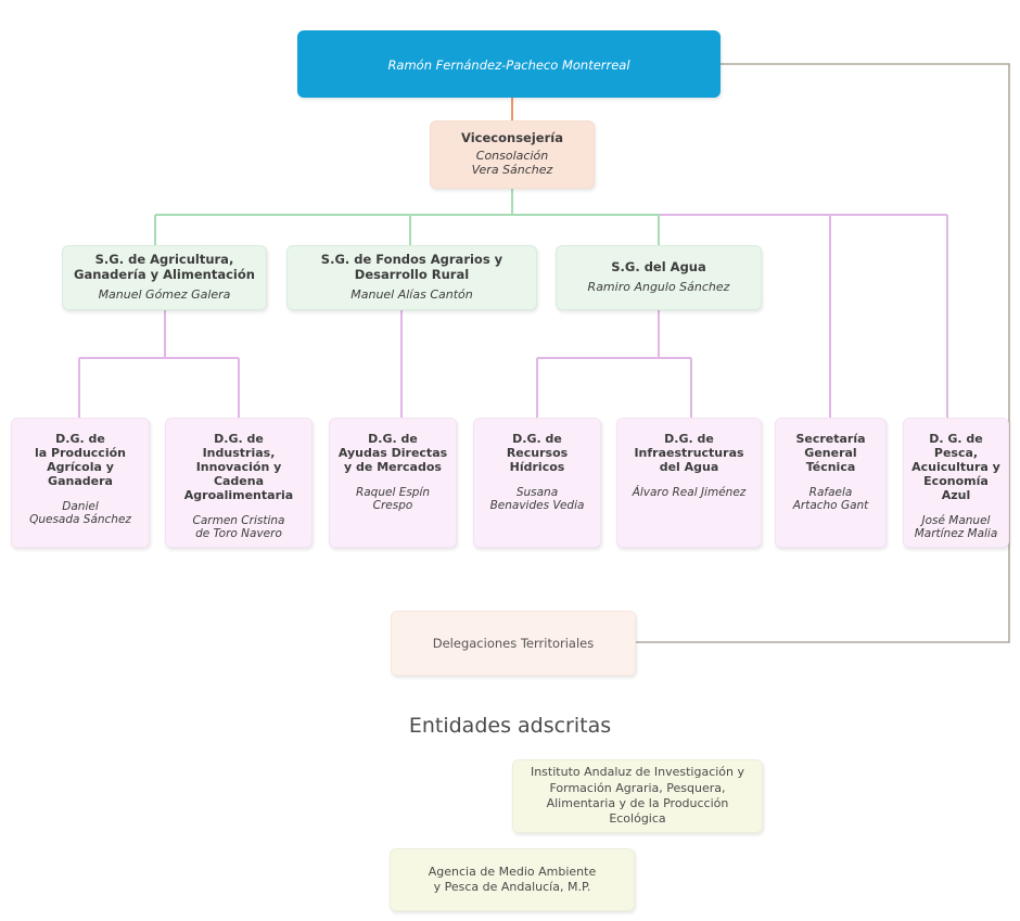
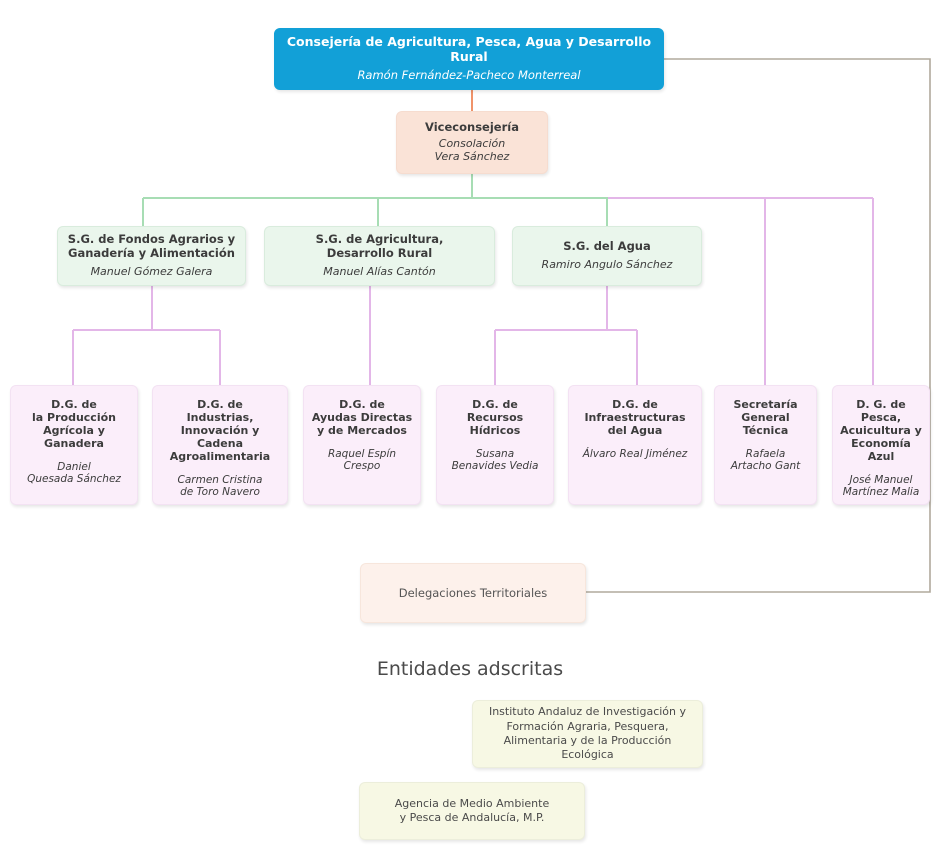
+ Consejería de Agricultura, Pesca, Agua y Desarrollo Rural
  Ramón Fernández-Pacheco Monterreal
  Viceconsejería
  Consolación
  Vera Sánchez
- S.G. de Agricultura,
+ S.G. de Fondos Agrarios y
  Ganadería y Alimentación
  Manuel Gómez Galera
- S.G. de Fondos Agrarios y
+ S.G. de Agricultura,
  Desarrollo Rural
  Manuel Alías Cantón
  S.G. del Agua
  Ramiro Angulo Sánchez
  D.G. de
  la Producción
  Agrícola y
  Ganadera
  Daniel
  Quesada Sánchez
  D.G. de
  Industrias,
  Innovación y
  Cadena
  Agroalimentaria
  Carmen Cristina
  de Toro Navero
  D.G. de
  Ayudas Directas
  y de Mercados
  Raquel Espín
  Crespo
  D.G. de
  Recursos
  Hídricos
  Susana
  Benavides Vedia
  D.G. de
  Infraestructuras
  del Agua
  Álvaro Real Jiménez
  Secretaría
  General
  Técnica
  Rafaela
  Artacho Gant
  D. G. de
  Pesca,
  Acuicultura y
  Economía Azul
  José Manuel
  Martínez Malia
  Delegaciones Territoriales
  Entidades adscritas
  Instituto Andaluz de Investigación y
  Formación Agraria, Pesquera,
  Alimentaria y de la Producción
  Ecológica
  Agencia de Medio Ambiente
  y Pesca de Andalucía, M.P.
